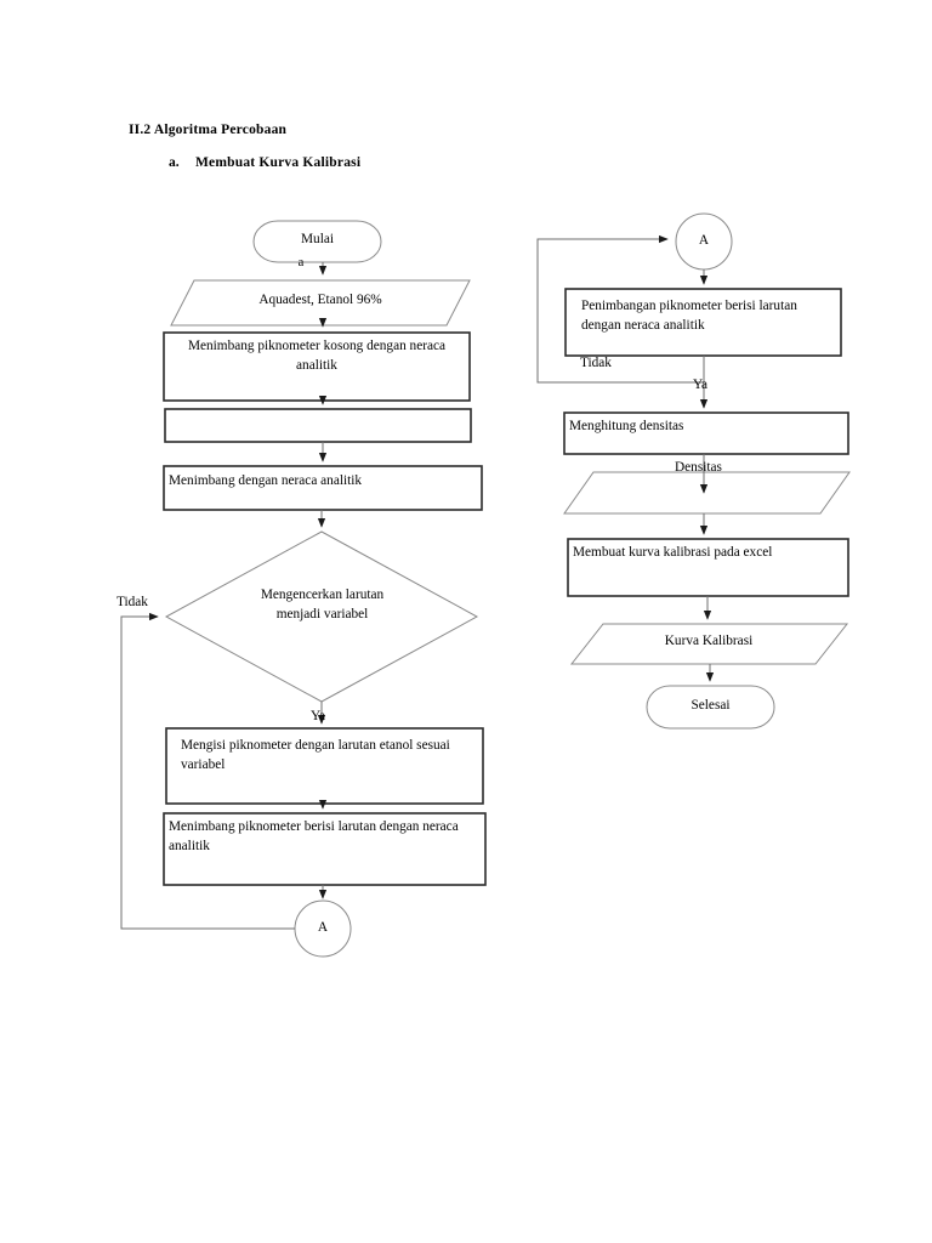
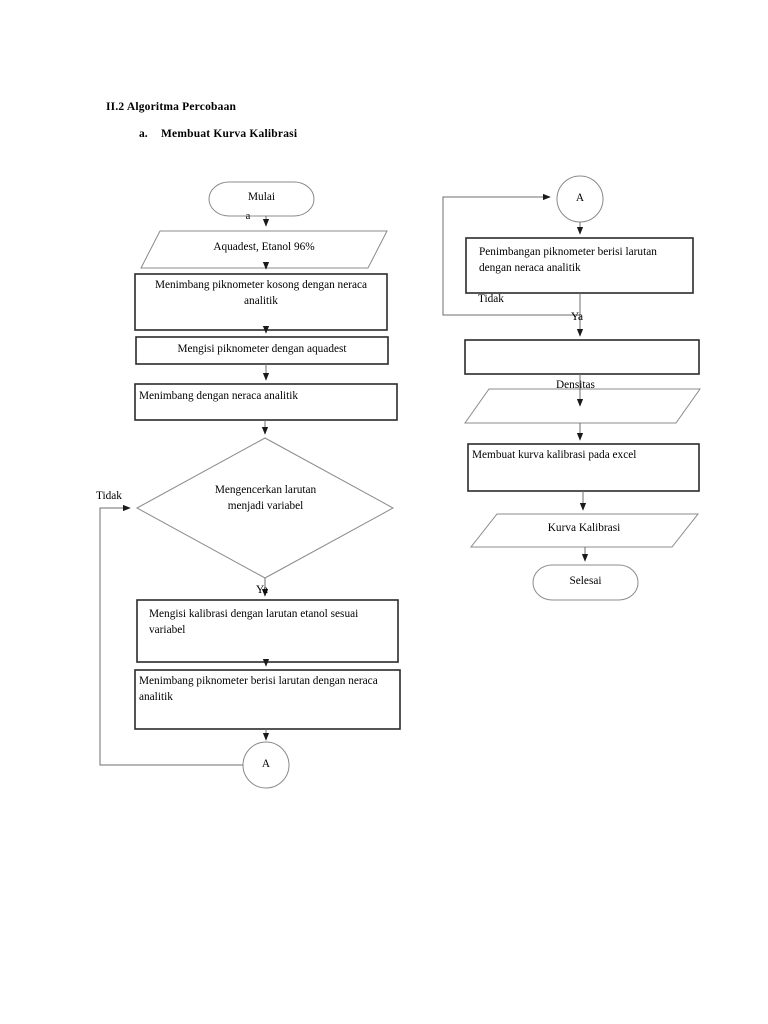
  II.2 Algoritma Percobaan
  a.
  Membuat Kurva Kalibrasi
  Mulai
  a
  Aquadest, Etanol 96%
  Menimbang piknometer kosong dengan neraca analitik
+ Mengisi piknometer dengan aquadest
  Menimbang dengan neraca analitik
  Mengencerkan larutan menjadi variabel
- Mengisi piknometer dengan larutan etanol sesuai variabel
+ Mengisi kalibrasi dengan larutan etanol sesuai variabel
  Menimbang piknometer berisi larutan dengan neraca analitik
  A
  Tidak
  Ya
  A
  Penimbangan piknometer berisi larutan dengan neraca analitik
- Menghitung densitas
  Densitas
  Membuat kurva kalibrasi pada excel
  Kurva Kalibrasi
  Selesai
  Tidak
  Ya
